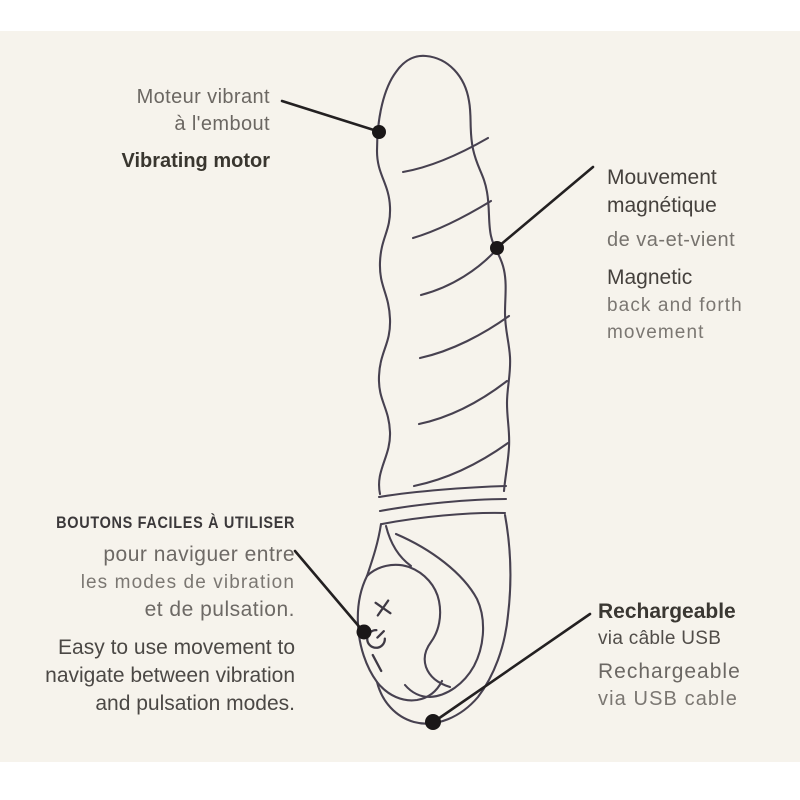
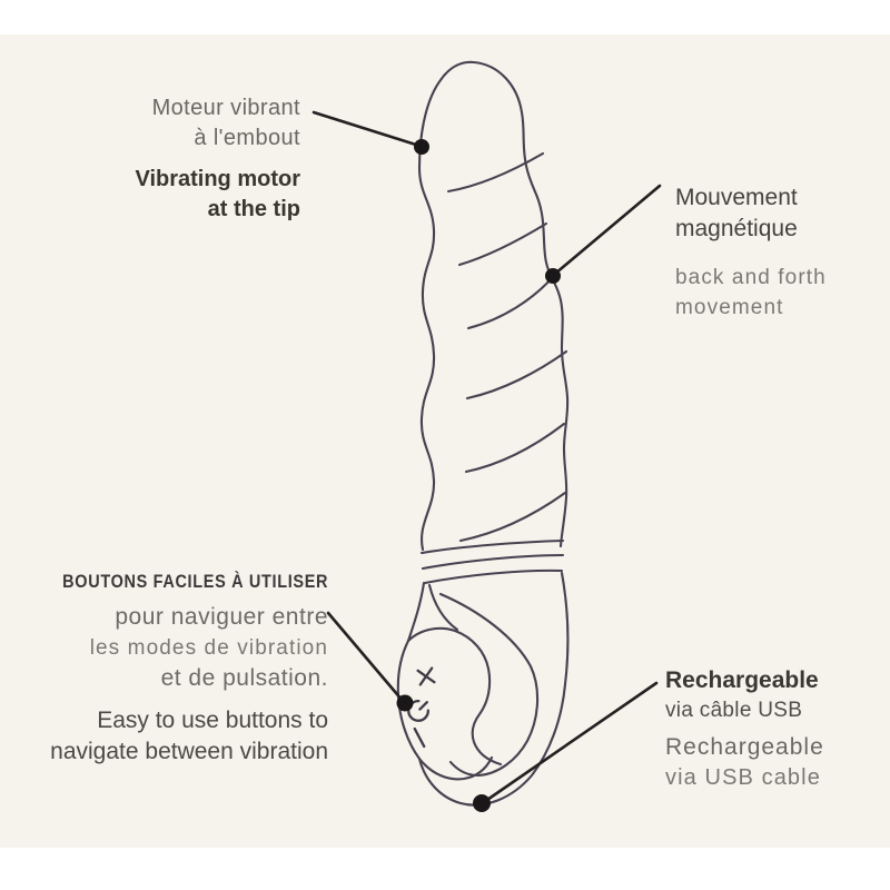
  Moteur vibrant
  à l'embout
  Vibrating motor
+ at the tip
  Mouvement
  magnétique
- de va-et-vient
- Magnetic
  back and forth
  movement
  BOUTONS FACILES À UTILISER
  pour naviguer entre
  les modes de vibration
  et de pulsation.
- Easy to use movement to
+ Easy to use buttons to
  navigate between vibration
- and pulsation modes.
  Rechargeable
  via câble USB
  Rechargeable
  via USB cable
